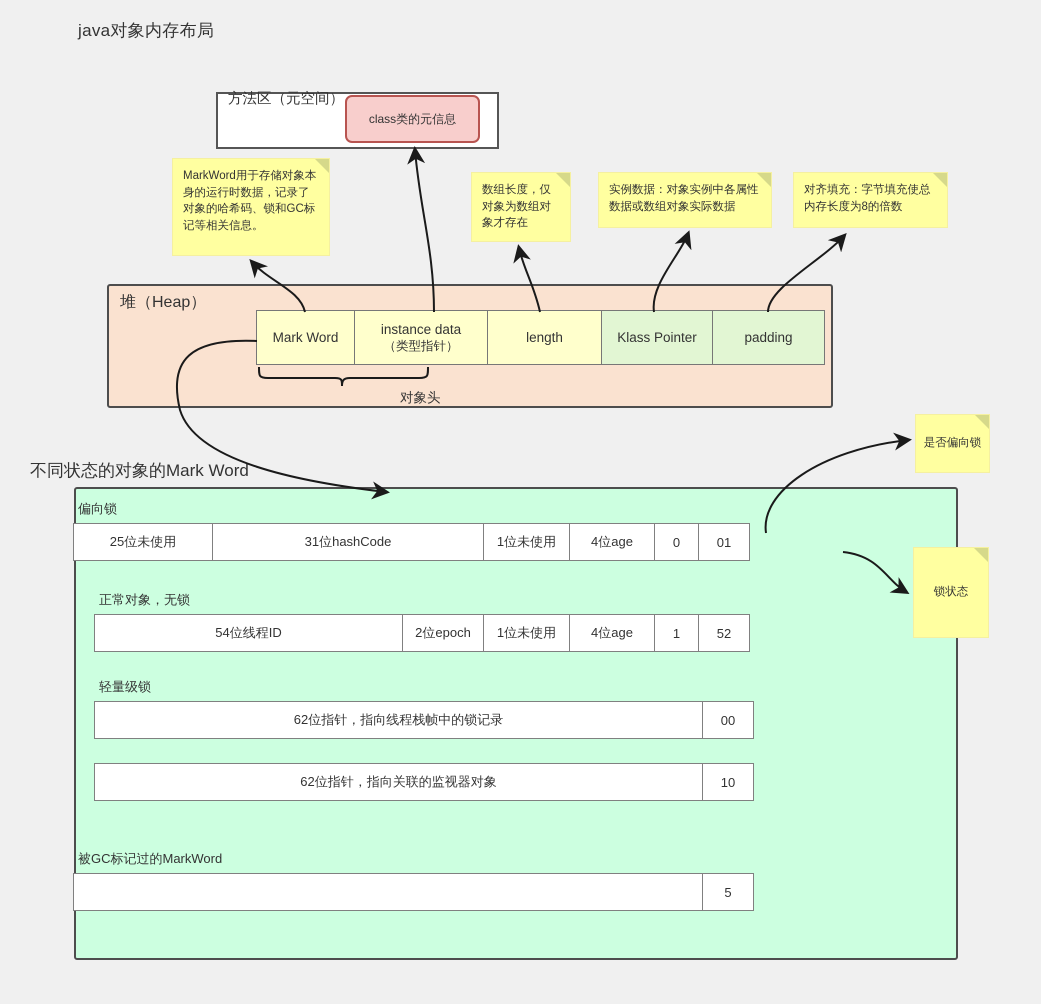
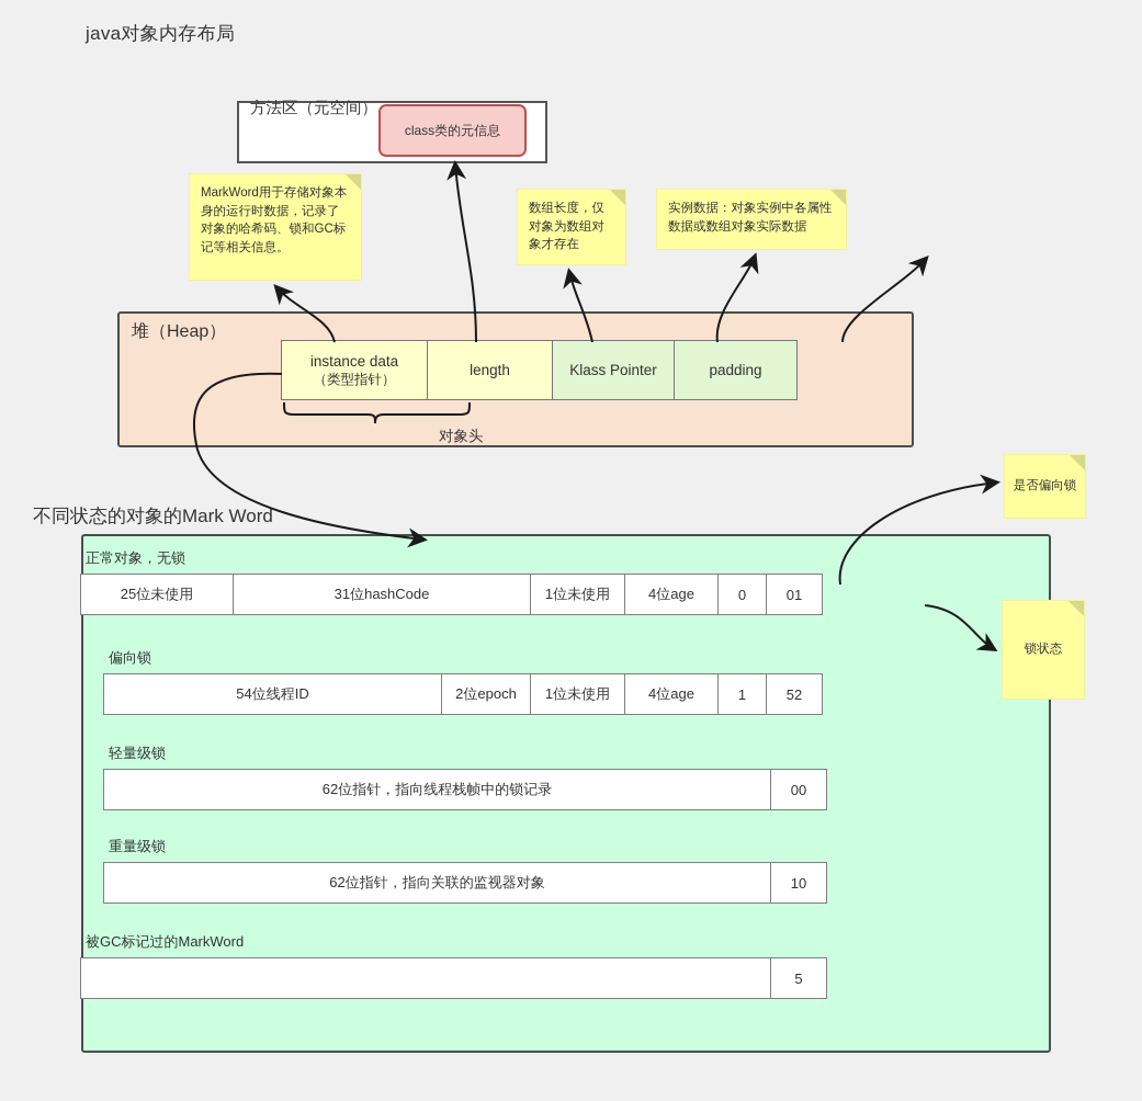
  java对象内存布局
  方法区（元空间）
  class类的元信息
  堆（Heap）
- Mark Word
  instance data
  （类型指针）
  length
  Klass Pointer
  padding
  对象头
  不同状态的对象的Mark Word
- 偏向锁
+ 正常对象，无锁
  25位未使用
  31位hashCode
  1位未使用
  4位age
  0
  01
- 正常对象，无锁
+ 偏向锁
  54位线程ID
  2位epoch
  1位未使用
  4位age
  1
  52
  轻量级锁
  62位指针，指向线程栈帧中的锁记录
  00
+ 重量级锁
  62位指针，指向关联的监视器对象
  10
  被GC标记过的MarkWord
  5
  MarkWord用于存储对象本身的运行时数据，记录了对象的哈希码、锁和GC标记等相关信息。
  数组长度，仅对象为数组对象才存在
  实例数据：对象实例中各属性数据或数组对象实际数据
- 对齐填充：字节填充使总内存长度为8的倍数
  是否偏向锁
  锁状态
